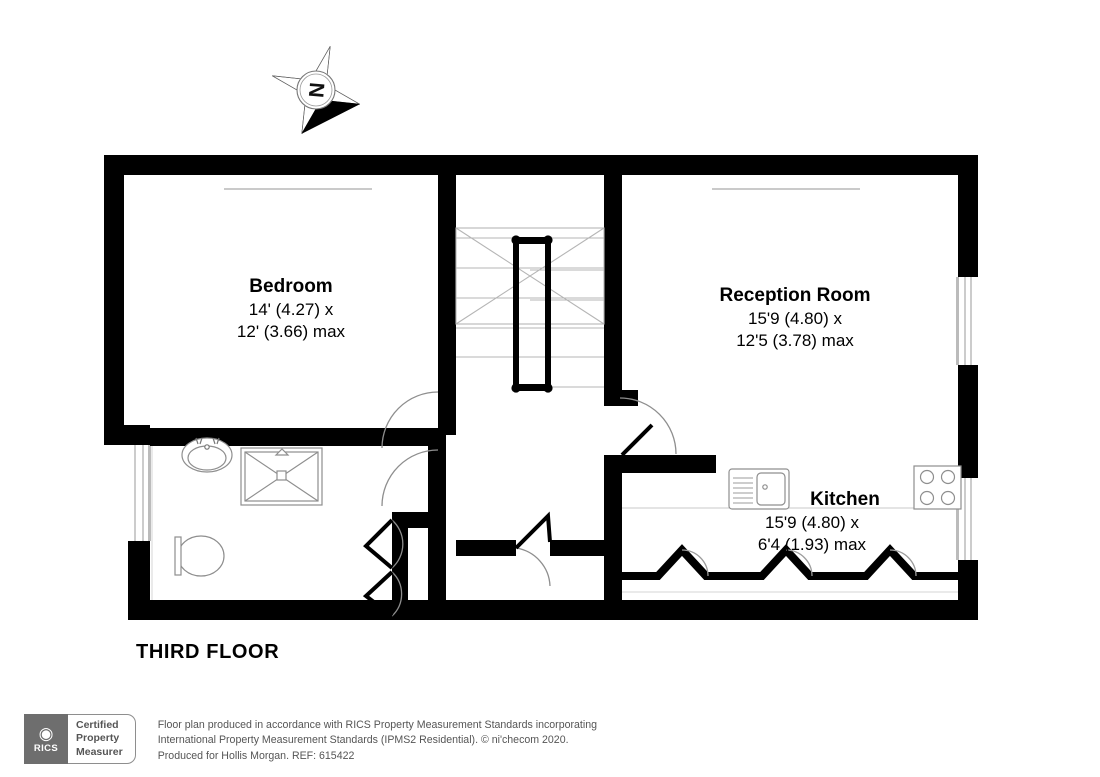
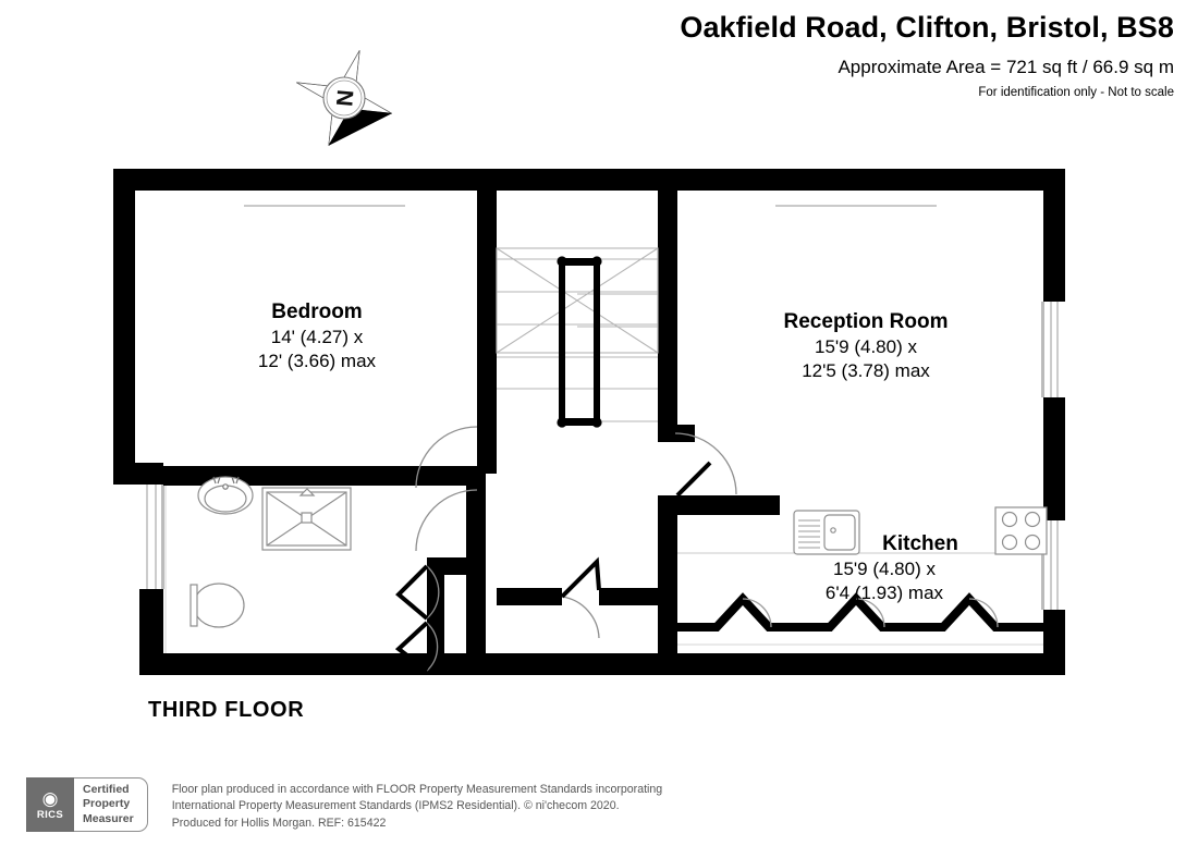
+ Oakfield Road, Clifton, Bristol, BS8
+ Approximate Area = 721 sq ft / 66.9 sq m
+ For identification only - Not to scale
  Bedroom
  14' (4.27) x
  12' (3.66) max
  Reception Room
  15'9 (4.80) x
  12'5 (3.78) max
  Kitchen
  15'9 (4.80) x
  6'4 (1.93) max
  THIRD FLOOR
  ◉
  RICS
  Certified
  Property
  Measurer
- Floor plan produced in accordance with RICS Property Measurement Standards incorporating
+ Floor plan produced in accordance with FLOOR Property Measurement Standards incorporating
  International Property Measurement Standards (IPMS2 Residential). © ni'checom 2020.
  Produced for Hollis Morgan. REF: 615422
